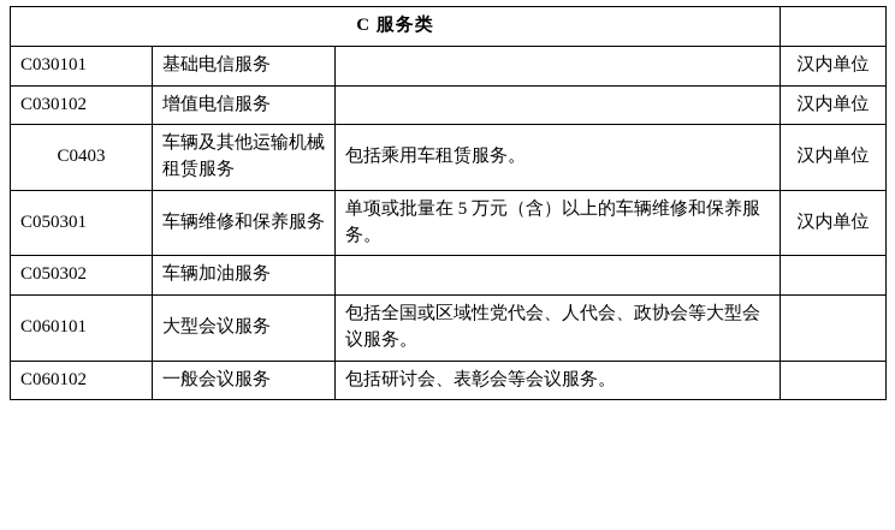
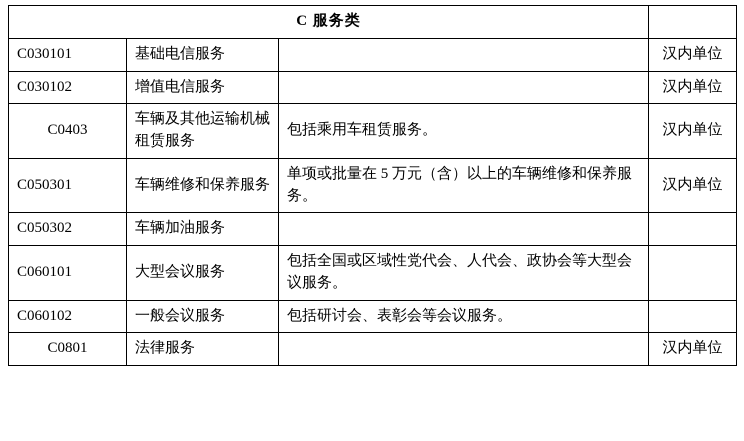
  C 服务类
  C030101	基础电信服务		汉内单位
  C030102	增值电信服务		汉内单位
  C0403	车辆及其他运输机械租赁服务	包括乘用车租赁服务。	汉内单位
  C050301	车辆维修和保养服务	单项或批量在 5 万元（含）以上的车辆维修和保养服务。	汉内单位
  C050302	车辆加油服务
  C060101	大型会议服务	包括全国或区域性党代会、人代会、政协会等大型会议服务。
  C060102	一般会议服务	包括研讨会、表彰会等会议服务。
+ C0801	法律服务		汉内单位
